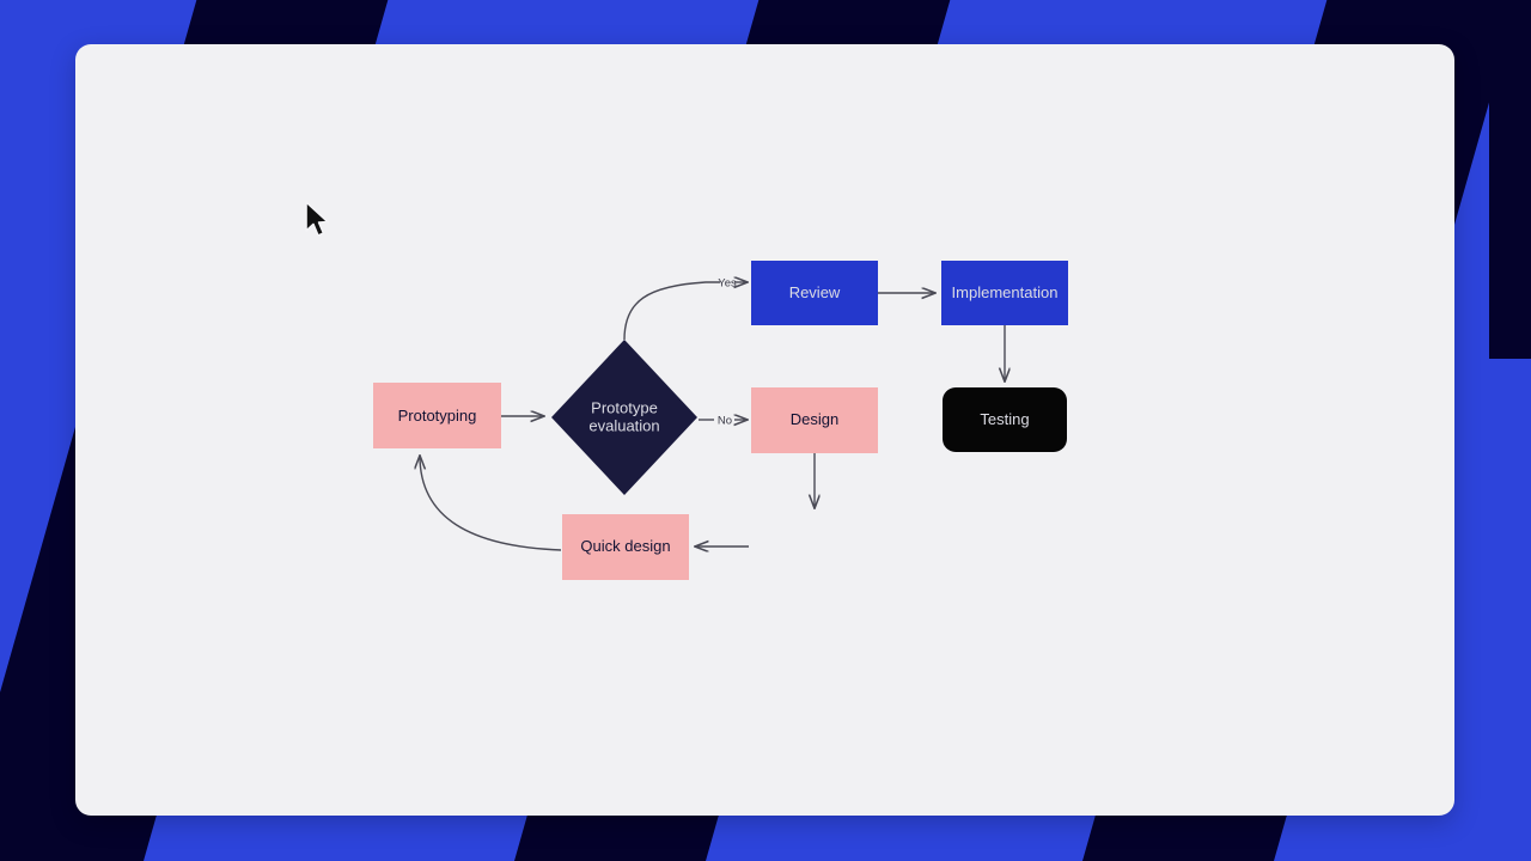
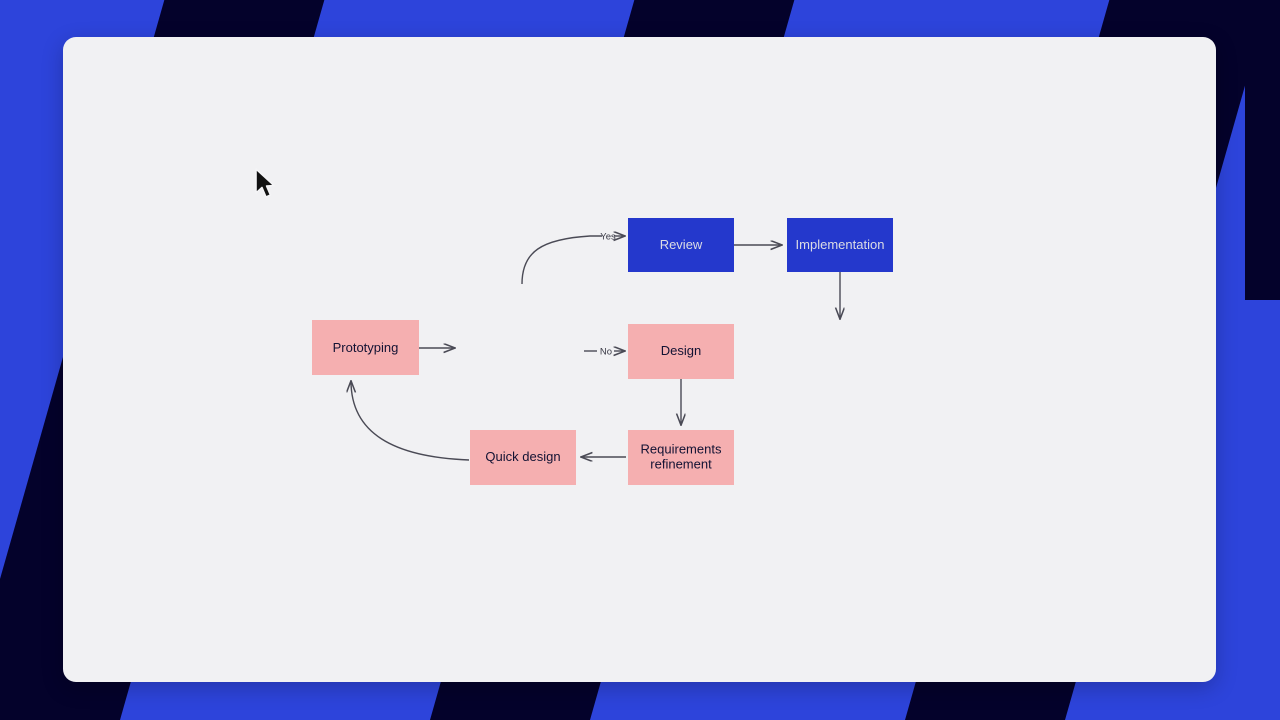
  Yes
  No
  Prototyping
- Prototype
- evaluation
  Review
  Implementation
- Testing
  Design
+ Requirements
+ refinement
  Quick design
